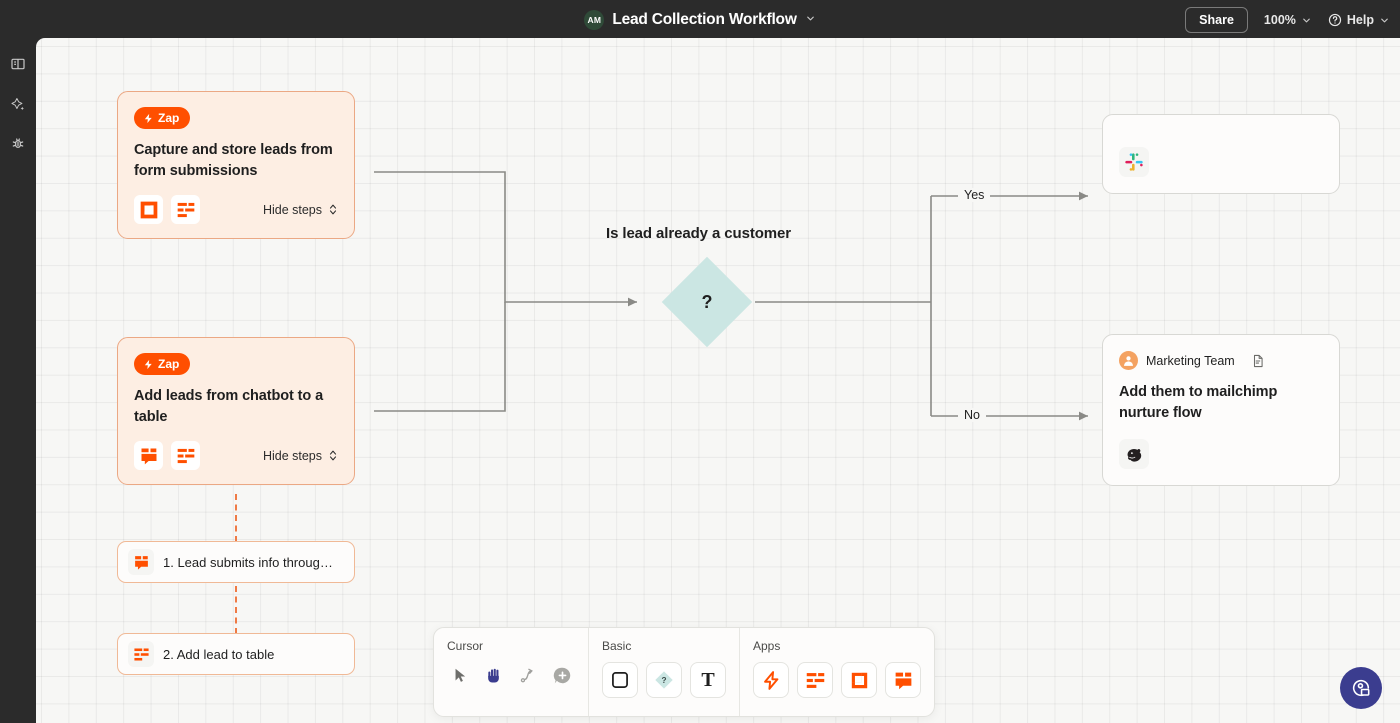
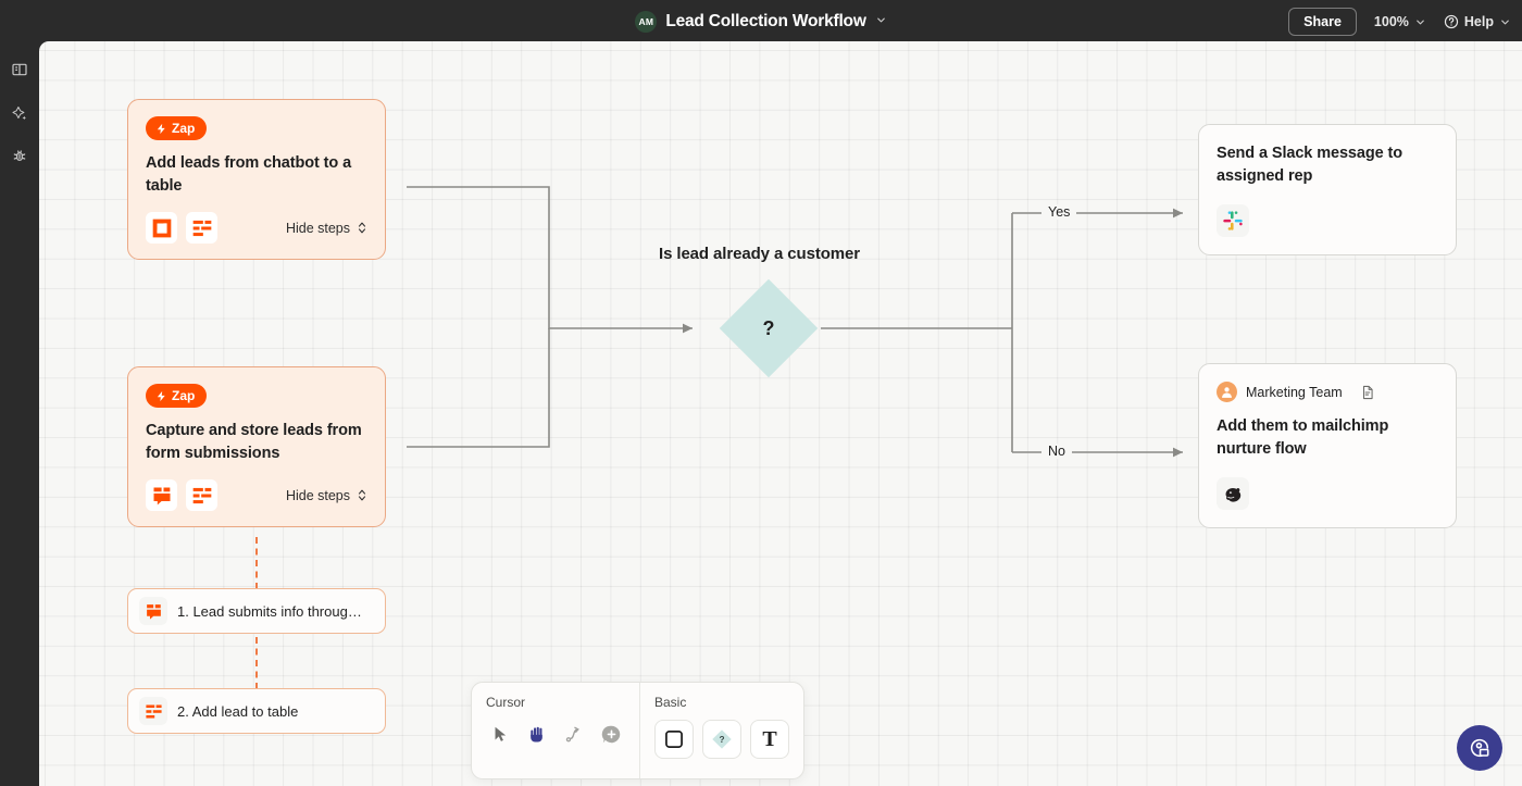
  AM
  Lead Collection Workflow
  Share
  100%
  Help
  Yes
  No
  Zap
- Capture and store leads from form submissions
+ Add leads from chatbot to a table
  Hide steps
  Zap
- Add leads from chatbot to a table
+ Capture and store leads from form submissions
  Hide steps
  1. Lead submits info throug…
  2. Add lead to table
  Is lead already a customer
+ Send a Slack message to assigned rep
  Marketing Team
  Add them to mailchimp nurture flow
  Cursor
  Basic
  ?
  T
- Apps
